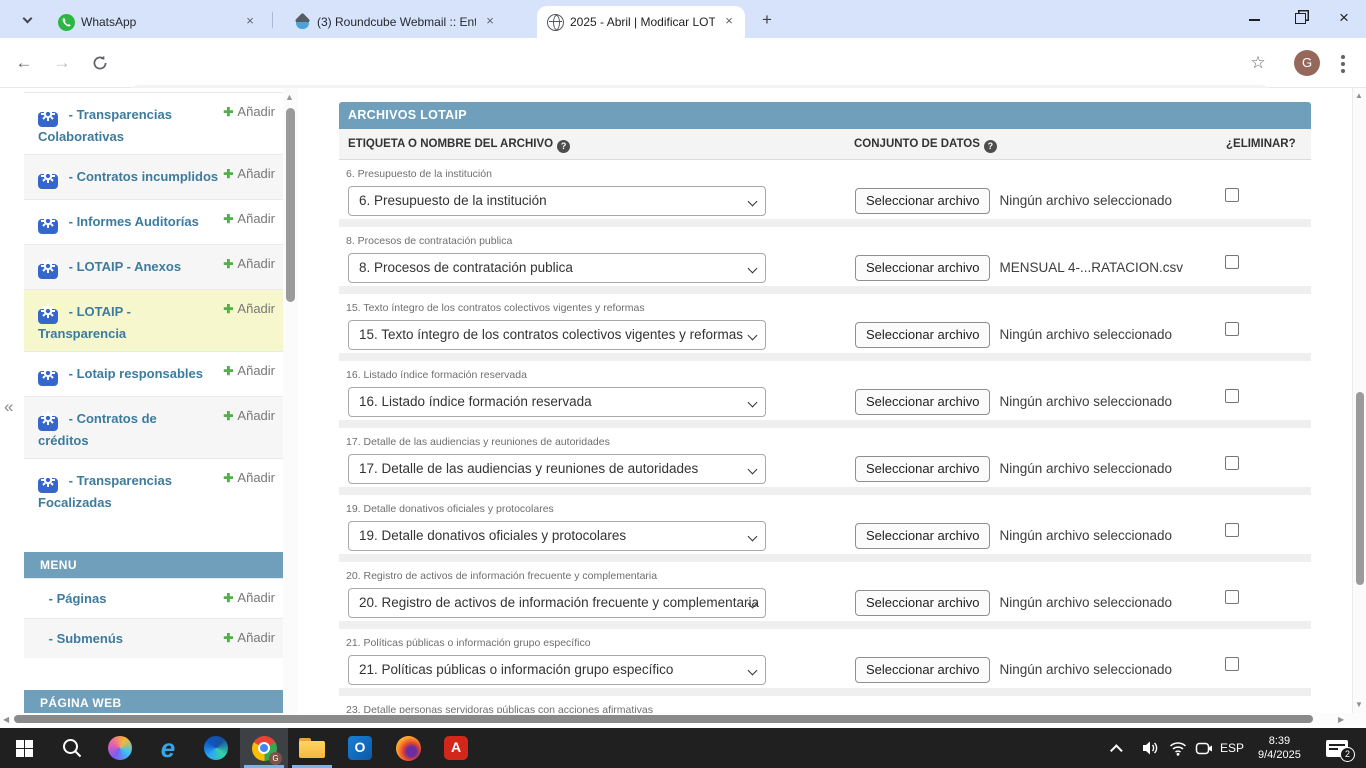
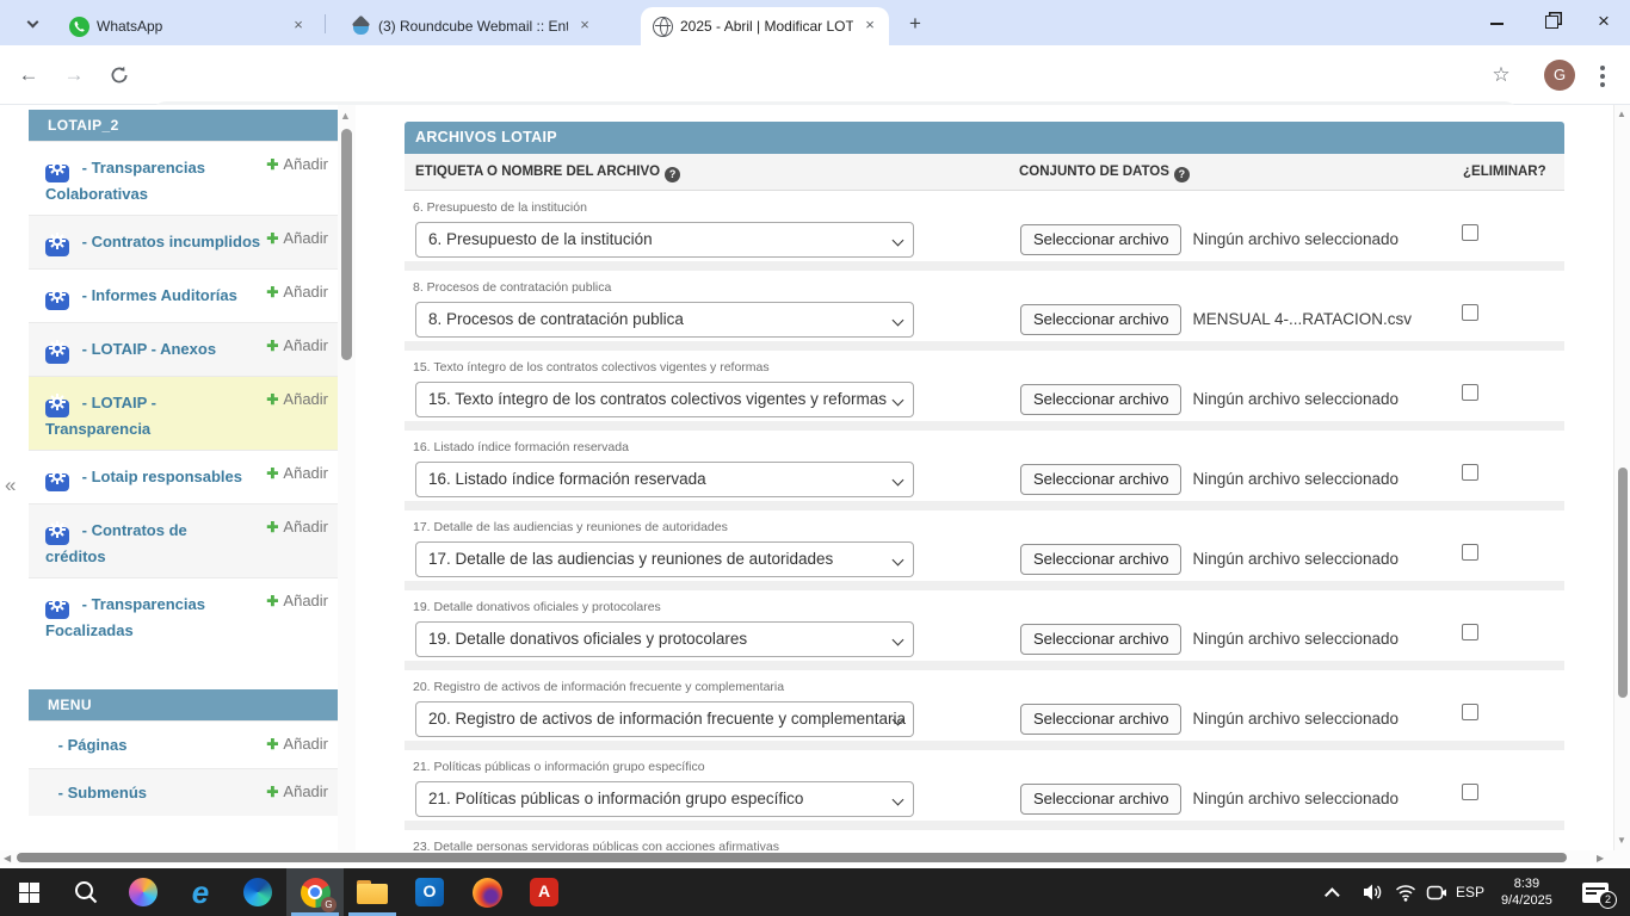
  WhatsApp
  (3) Roundcube Webmail :: Ent
  2025 - Abril | Modificar LOT
  G
+ LOTAIP_2
  Añadir
  - Transparencias Colaborativas
  Añadir
  - Contratos incumplidos
  Añadir
  - Informes Auditorías
  Añadir
  - LOTAIP - Anexos
  Añadir
  - LOTAIP - Transparencia
  Añadir
  - Lotaip responsables
  Añadir
  - Contratos de créditos
  Añadir
  - Transparencias Focalizadas
  MENU
  Añadir
  - Páginas
  Añadir
  - Submenús
- PÁGINA WEB
  ARCHIVOS LOTAIP
  ETIQUETA O NOMBRE DEL ARCHIVO
  CONJUNTO DE DATOS
  ¿ELIMINAR?
  6. Presupuesto de la institución
  6. Presupuesto de la institución
  Seleccionar archivo Ningún archivo seleccionado
  8. Procesos de contratación publica
  8. Procesos de contratación publica
  Seleccionar archivo MENSUAL 4-...RATACION.csv
  15. Texto íntegro de los contratos colectivos vigentes y reformas
  15. Texto íntegro de los contratos colectivos vigentes y reformas
  Seleccionar archivo Ningún archivo seleccionado
  16. Listado índice formación reservada
  16. Listado índice formación reservada
  Seleccionar archivo Ningún archivo seleccionado
  17. Detalle de las audiencias y reuniones de autoridades
  17. Detalle de las audiencias y reuniones de autoridades
  Seleccionar archivo Ningún archivo seleccionado
  19. Detalle donativos oficiales y protocolares
  19. Detalle donativos oficiales y protocolares
  Seleccionar archivo Ningún archivo seleccionado
  20. Registro de activos de información frecuente y complementaria
  20. Registro de activos de información frecuente y complementaria
  Seleccionar archivo Ningún archivo seleccionado
  21. Políticas públicas o información grupo específico
  21. Políticas públicas o información grupo específico
  Seleccionar archivo Ningún archivo seleccionado
  23. Detalle personas servidoras públicas con acciones afirmativas
  G
  ESP
  8:39
  9/4/2025
  2
